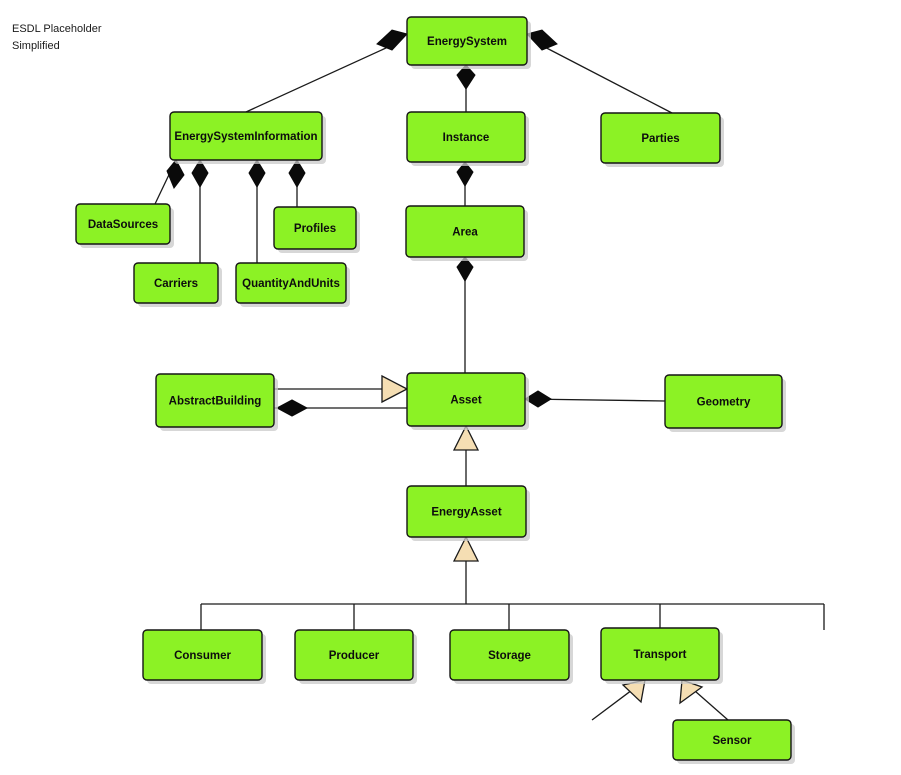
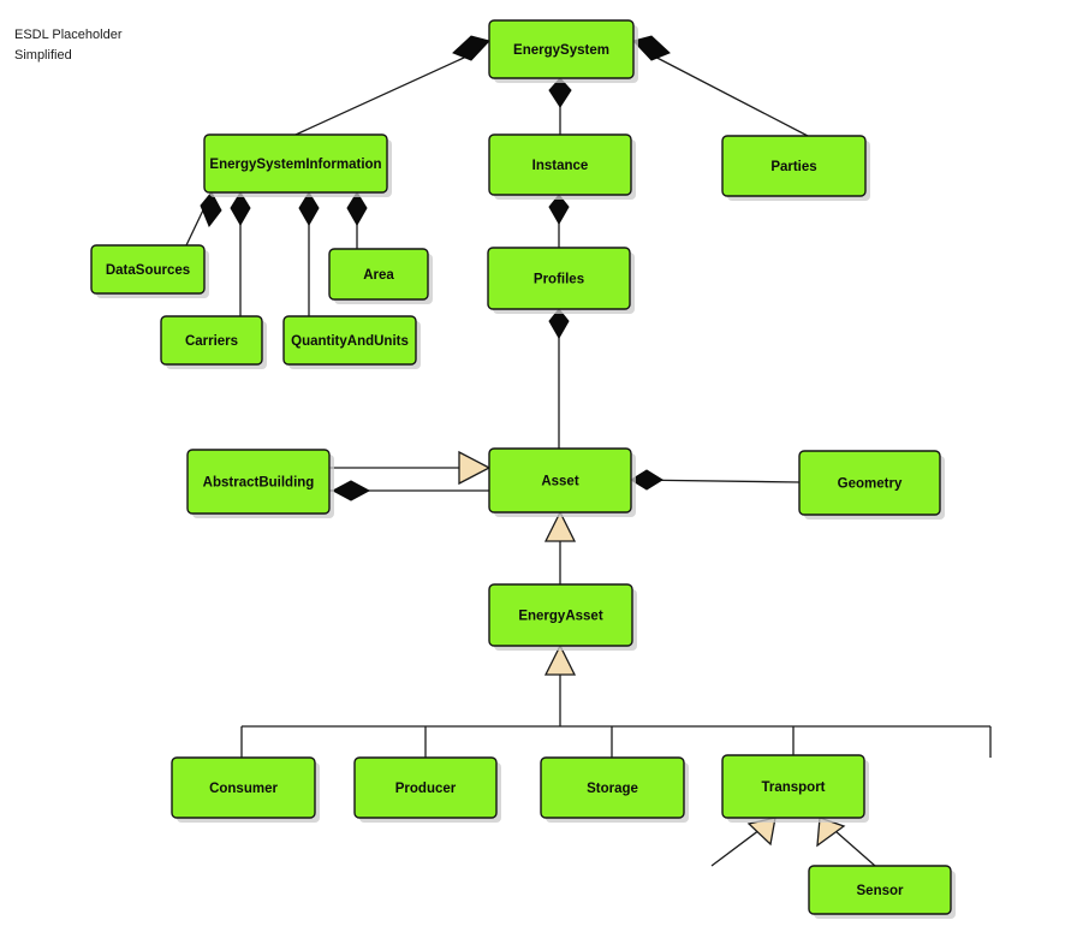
  ESDL Placeholder
  Simplified
  EnergySystem
  EnergySystemInformation
  Instance
  Parties
  DataSources
- Profiles
+ Area
  Carriers
  QuantityAndUnits
- Area
+ Profiles
  AbstractBuilding
  Asset
  Geometry
  EnergyAsset
  Consumer
  Producer
  Storage
  Transport
  Sensor
